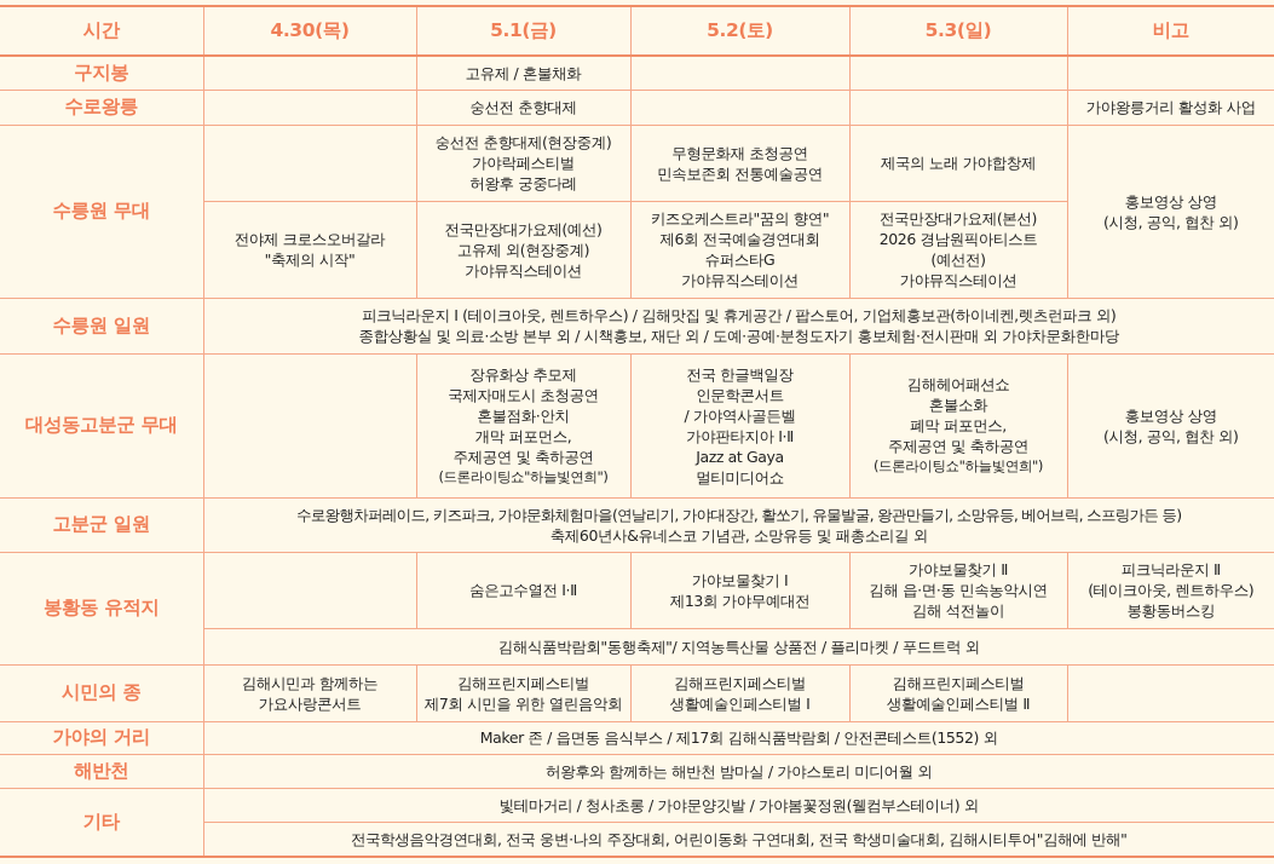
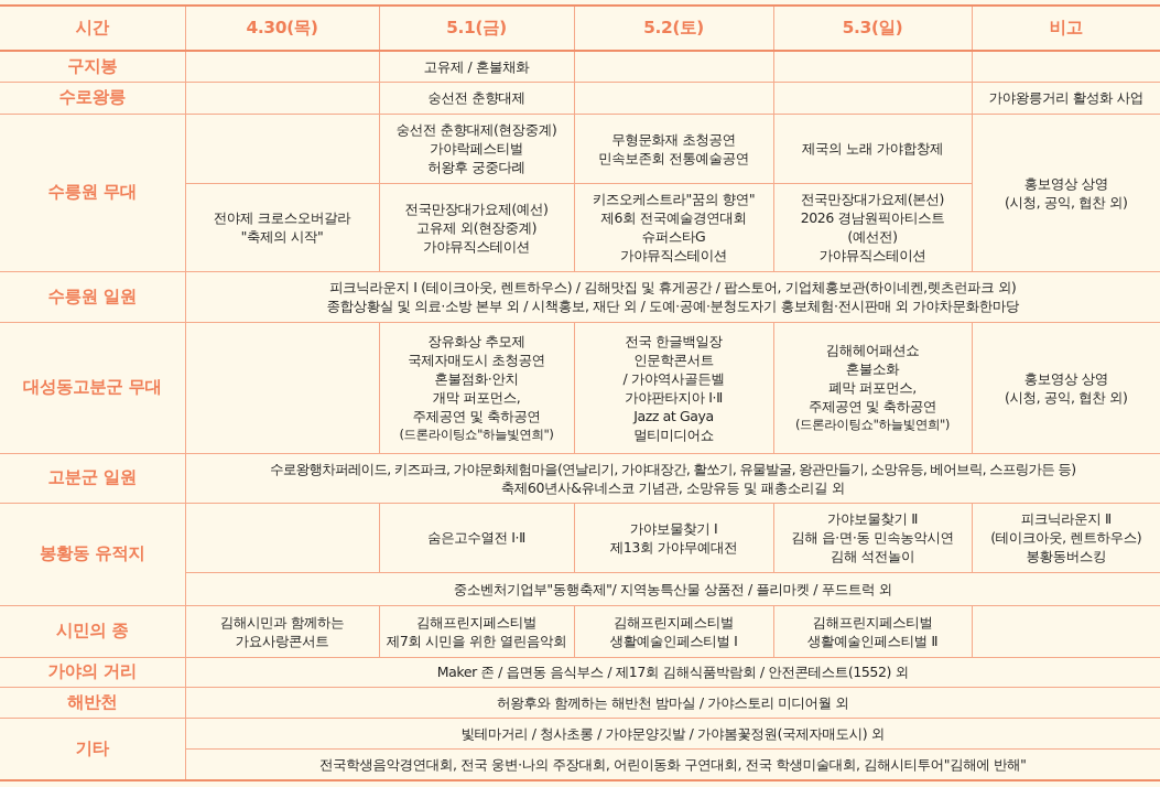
  시간	4.30(목)	5.1(금)	5.2(토)	5.3(일)	비고
  구지봉		고유제 / 혼불채화
  수로왕릉		숭선전 춘향대제			가야왕릉거리 활성화 사업
  수릉원 무대		숭선전 춘향대제(현장중계) 가야락페스티벌 허왕후 궁중다례	무형문화재 초청공연 민속보존회 전통예술공연	제국의 노래 가야합창제	홍보영상 상영 (시청, 공익, 협찬 외)
  전야제 크로스오버갈라 "축제의 시작"	전국만장대가요제(예선) 고유제 외(현장중계) 가야뮤직스테이션	키즈오케스트라"꿈의 향연" 제6회 전국예술경연대회 슈퍼스타G 가야뮤직스테이션	전국만장대가요제(본선) 2026 경남원픽아티스트 (예선전) 가야뮤직스테이션
  수릉원 일원	피크닉라운지 Ⅰ (테이크아웃, 렌트하우스) / 김해맛집 및 휴게공간 / 팝스토어, 기업체홍보관(하이네켄,렛츠런파크 외) 종합상황실 및 의료·소방 본부 외 / 시책홍보, 재단 외 / 도예·공예·분청도자기 홍보체험·전시판매 외 가야차문화한마당
  대성동고분군 무대		장유화상 추모제 국제자매도시 초청공연 혼불점화·안치 개막 퍼포먼스, 주제공연 및 축하공연 (드론라이팅쇼"하늘빛연희")	전국 한글백일장 인문학콘서트 / 가야역사골든벨 가야판타지아 Ⅰ·Ⅱ Jazz at Gaya 멀티미디어쇼	김해헤어패션쇼 혼불소화 폐막 퍼포먼스, 주제공연 및 축하공연 (드론라이팅쇼"하늘빛연희")	홍보영상 상영 (시청, 공익, 협찬 외)
  고분군 일원	수로왕행차퍼레이드, 키즈파크, 가야문화체험마을(연날리기, 가야대장간, 활쏘기, 유물발굴, 왕관만들기, 소망유등, 베어브릭, 스프링가든 등) 축제60년사&유네스코 기념관, 소망유등 및 패총소리길 외
  봉황동 유적지		숨은고수열전 Ⅰ·Ⅱ	가야보물찾기 Ⅰ 제13회 가야무예대전	가야보물찾기 Ⅱ 김해 읍·면·동 민속농악시연 김해 석전놀이	피크닉라운지 Ⅱ (테이크아웃, 렌트하우스) 봉황동버스킹
- 김해식품박람회"동행축제"/ 지역농특산물 상품전 / 플리마켓 / 푸드트럭 외
+ 중소벤처기업부"동행축제"/ 지역농특산물 상품전 / 플리마켓 / 푸드트럭 외
  시민의 종	김해시민과 함께하는 가요사랑콘서트	김해프린지페스티벌 제7회 시민을 위한 열린음악회	김해프린지페스티벌 생활예술인페스티벌 Ⅰ	김해프린지페스티벌 생활예술인페스티벌 Ⅱ
  가야의 거리	Maker 존 / 읍면동 음식부스 / 제17회 김해식품박람회 / 안전콘테스트(1552) 외
  해반천	허왕후와 함께하는 해반천 밤마실 / 가야스토리 미디어월 외
- 기타	빛테마거리 / 청사초롱 / 가야문양깃발 / 가야봄꽃정원(웰컴부스테이너) 외
+ 기타	빛테마거리 / 청사초롱 / 가야문양깃발 / 가야봄꽃정원(국제자매도시) 외
  전국학생음악경연대회, 전국 웅변·나의 주장대회, 어린이동화 구연대회, 전국 학생미술대회, 김해시티투어"김해에 반해"
